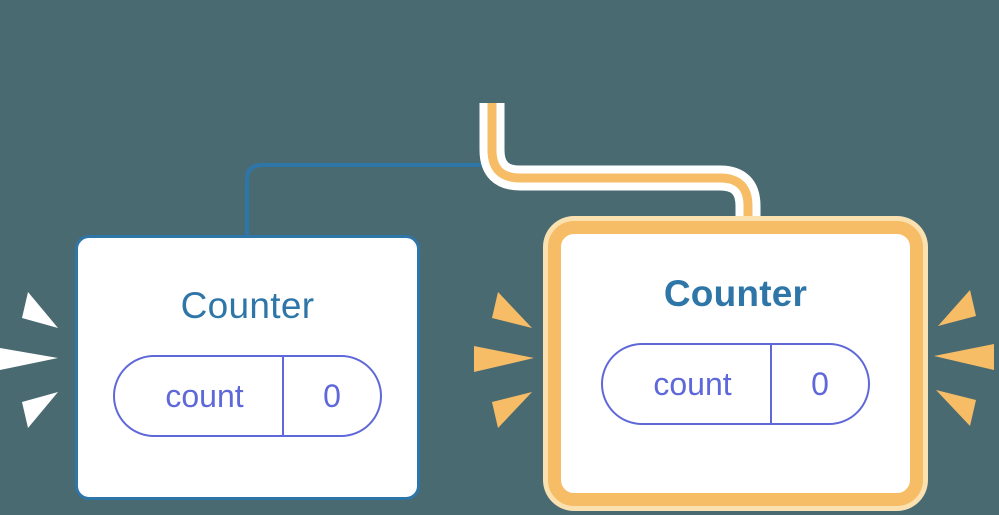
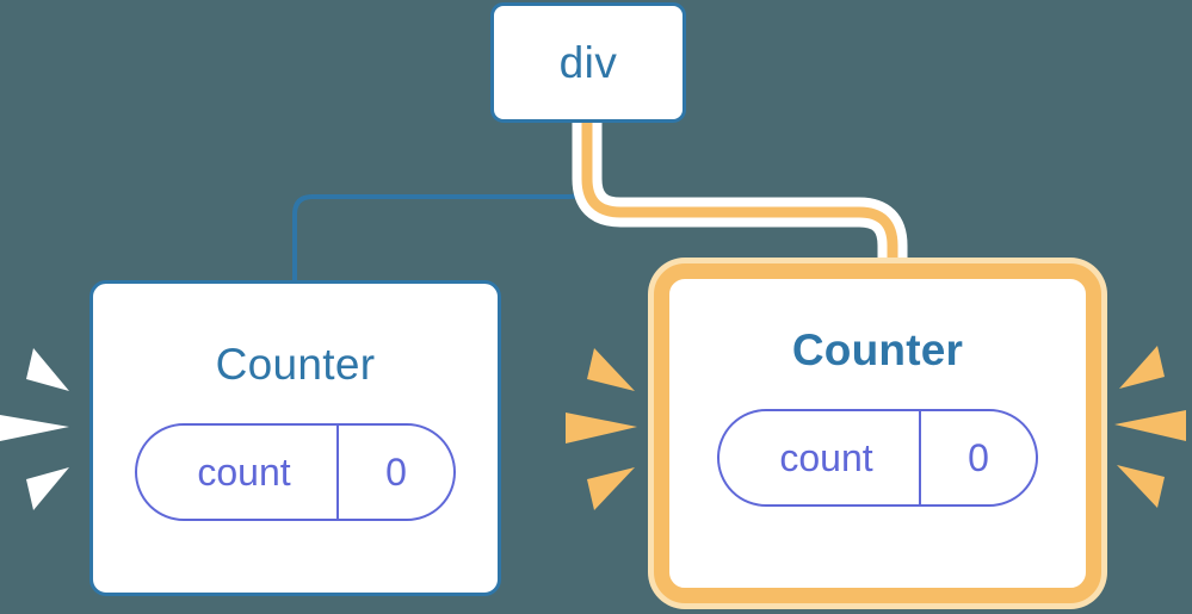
+ div
  Counter
  count
  0
  Counter
  count
  0
